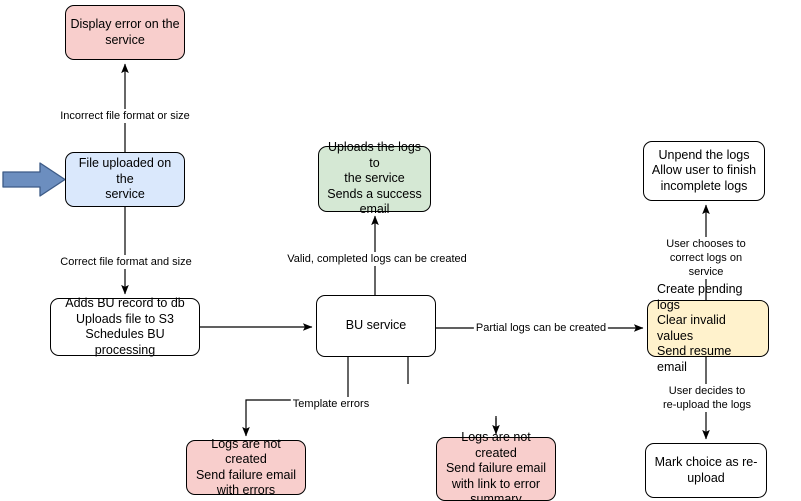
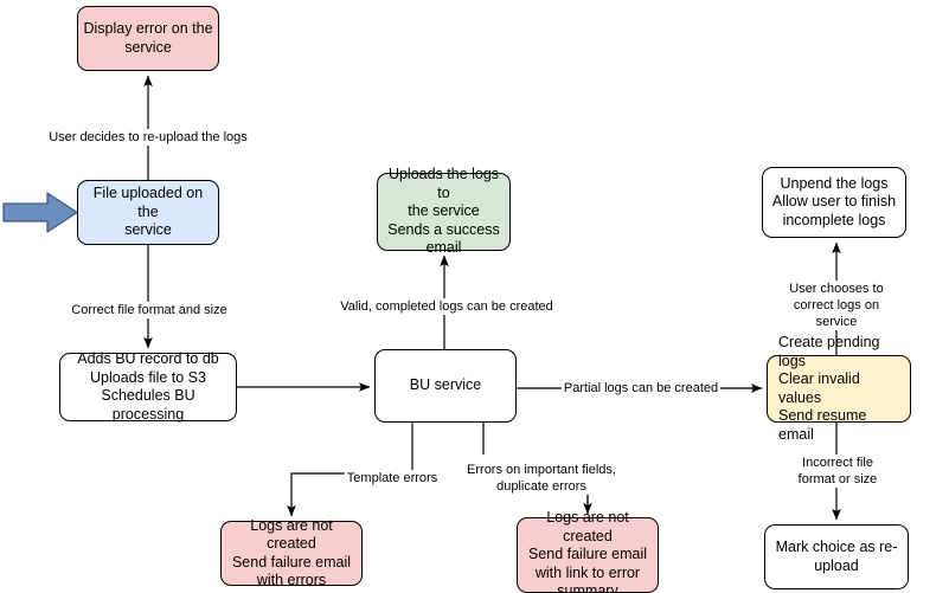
  Display error on the
  service
  File uploaded on the
  service
  Adds BU record to db
  Uploads file to S3
  Schedules BU processing
  Uploads the logs to
  the service
  Sends a success
  email
  BU service
  Unpend the logs
  Allow user to finish
  incomplete logs
  Create pending logs
  Clear invalid values
  Send resume email
  Logs are not created
  Send failure email
  with errors
  Logs are not created
  Send failure email
  with link to error
  summary
  Mark choice as re-
  upload
- Incorrect file format or size
+ User decides to re-upload the logs
  Correct file format and size
  Valid, completed logs can be created
  Partial logs can be created
  Template errors
+ Errors on important fields,
+ duplicate errors
  User chooses to correct logs on service
- User decides to re-upload the logs
+ Incorrect file format or size
